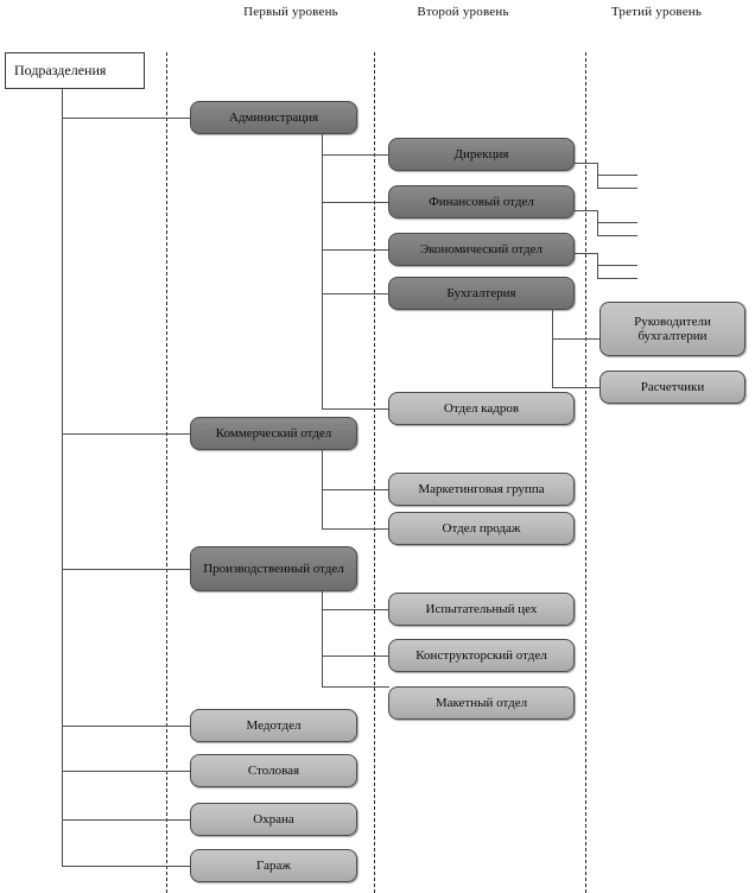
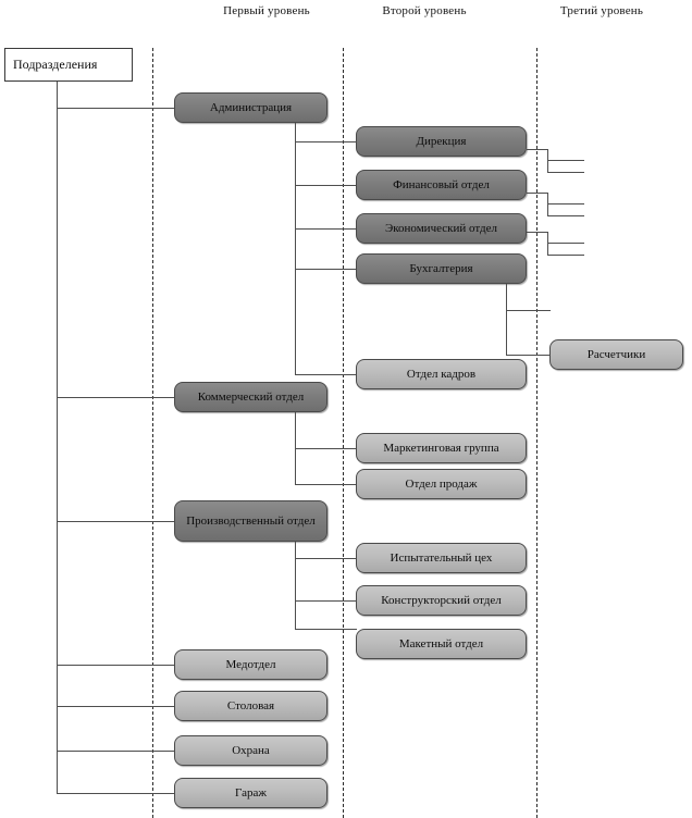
  Первый уровень
  Второй уровень
  Третий уровень
  Подразделения
  Администрация
  Коммерческий отдел
  Производственный отдел
  Медотдел
  Столовая
  Охрана
  Гараж
  Дирекция
  Финансовый отдел
  Экономический отдел
  Бухгалтерия
  Отдел кадров
  Маркетинговая группа
  Отдел продаж
  Испытательный цех
  Конструкторский отдел
  Макетный отдел
- Руководители
- бухгалтерии
  Расчетчики
